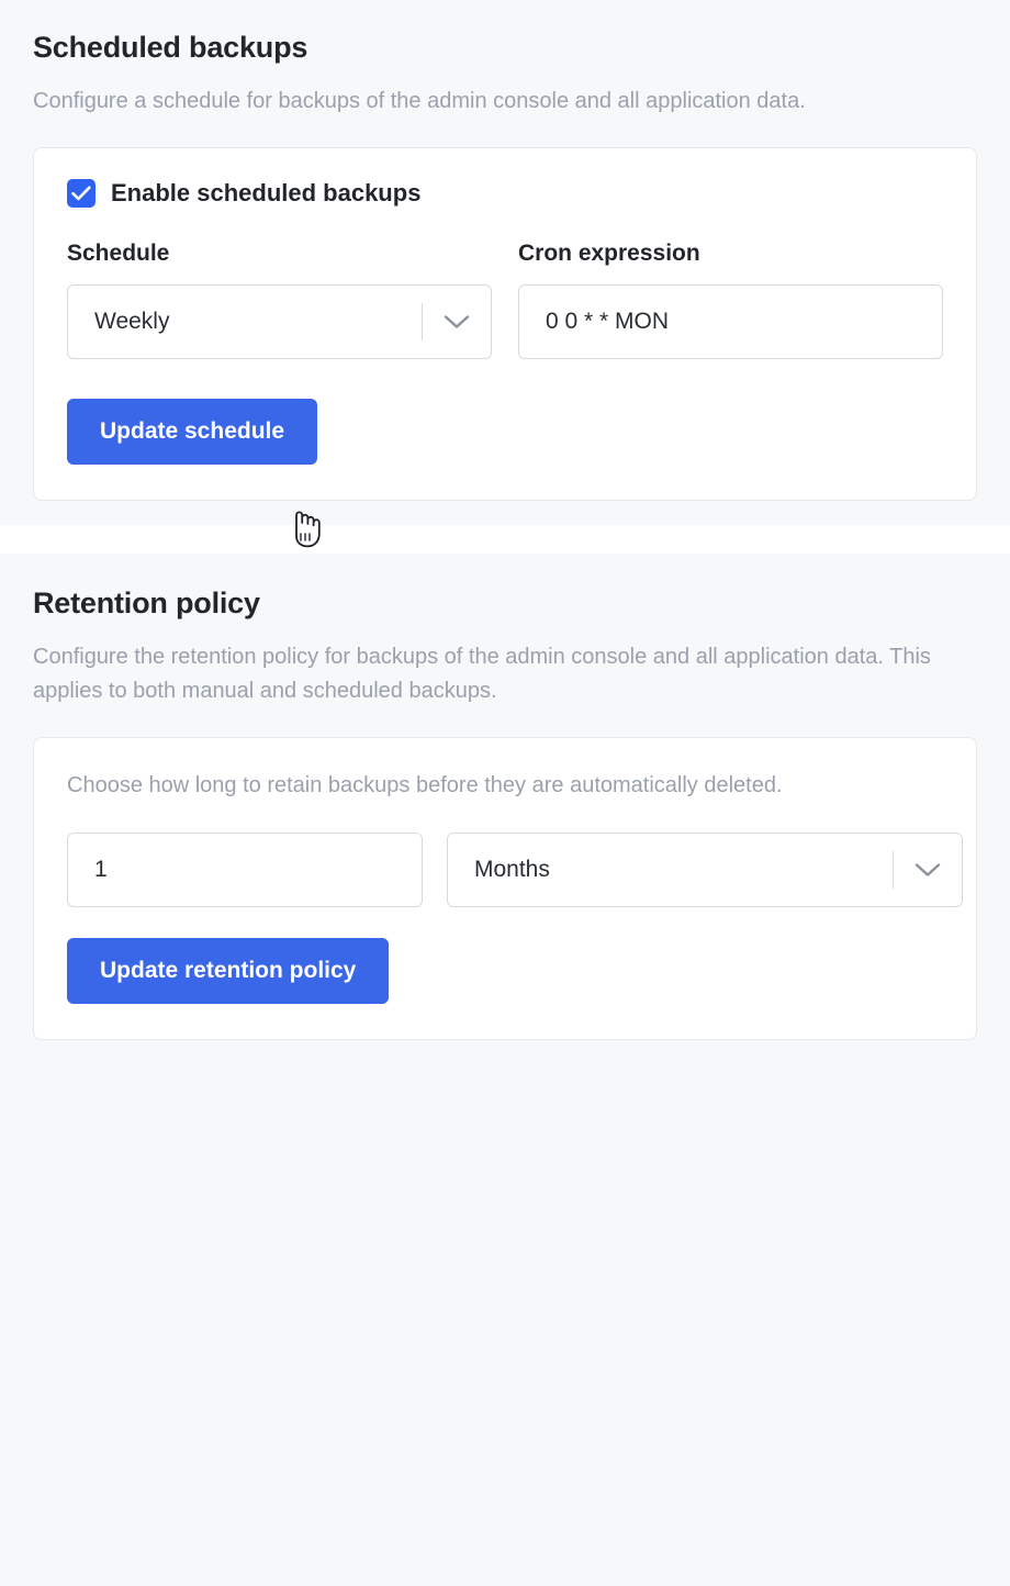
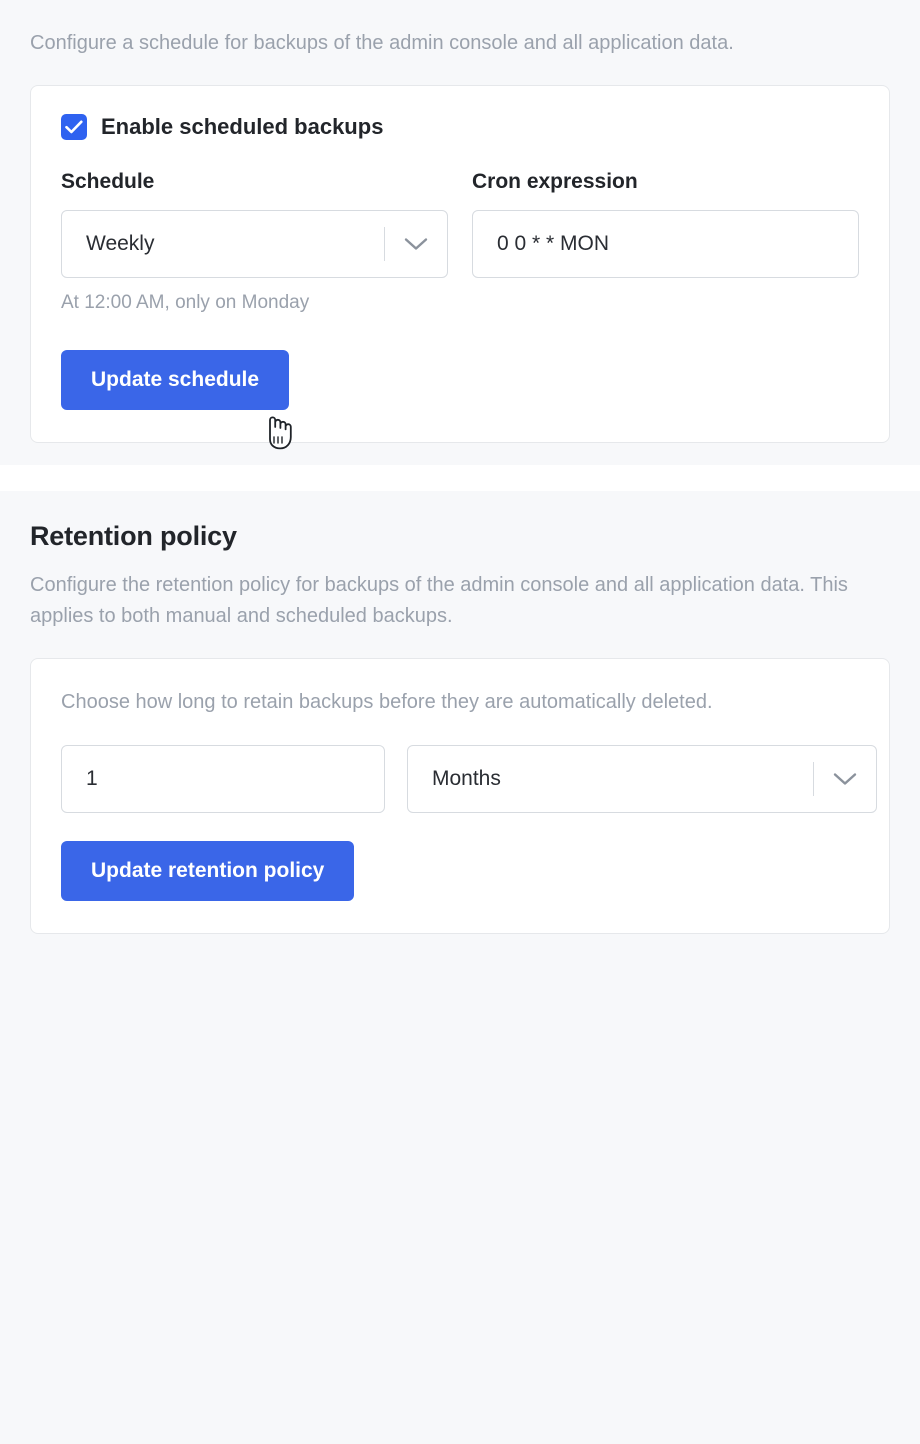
- Scheduled backups
  Configure a schedule for backups of the admin console and all application data.
  Enable scheduled backups
  Schedule
  Weekly
+ At 12:00 AM, only on Monday
  Cron expression
  0 0 * * MON
  Update schedule
  Retention policy
  Configure the retention policy for backups of the admin console and all application data. This applies to both manual and scheduled backups.
  Choose how long to retain backups before they are automatically deleted.
  1
  Months
  Update retention policy
